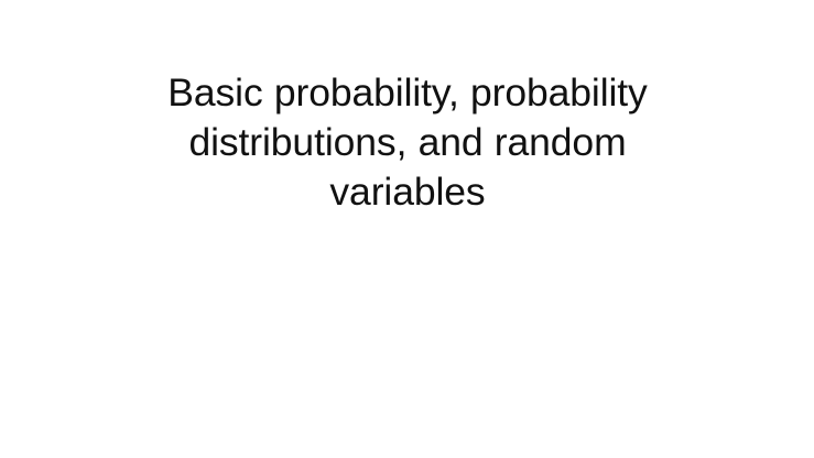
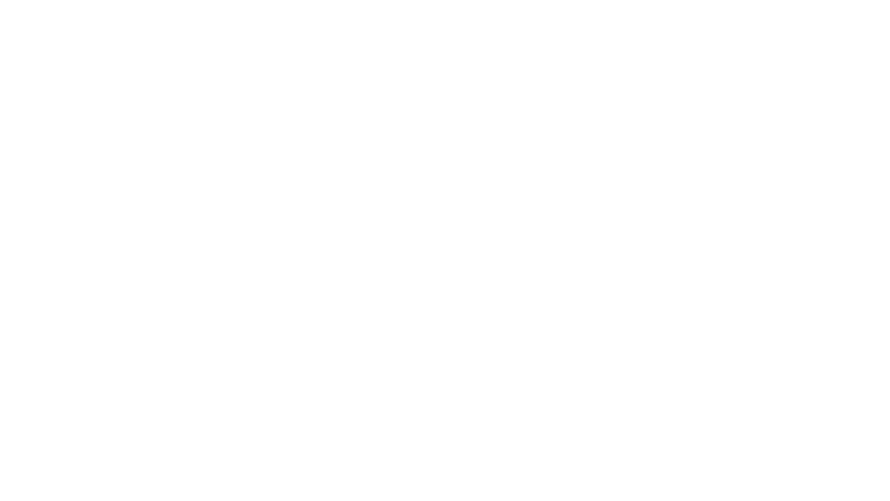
- Basic probability, probability
- distributions, and random
- variables
